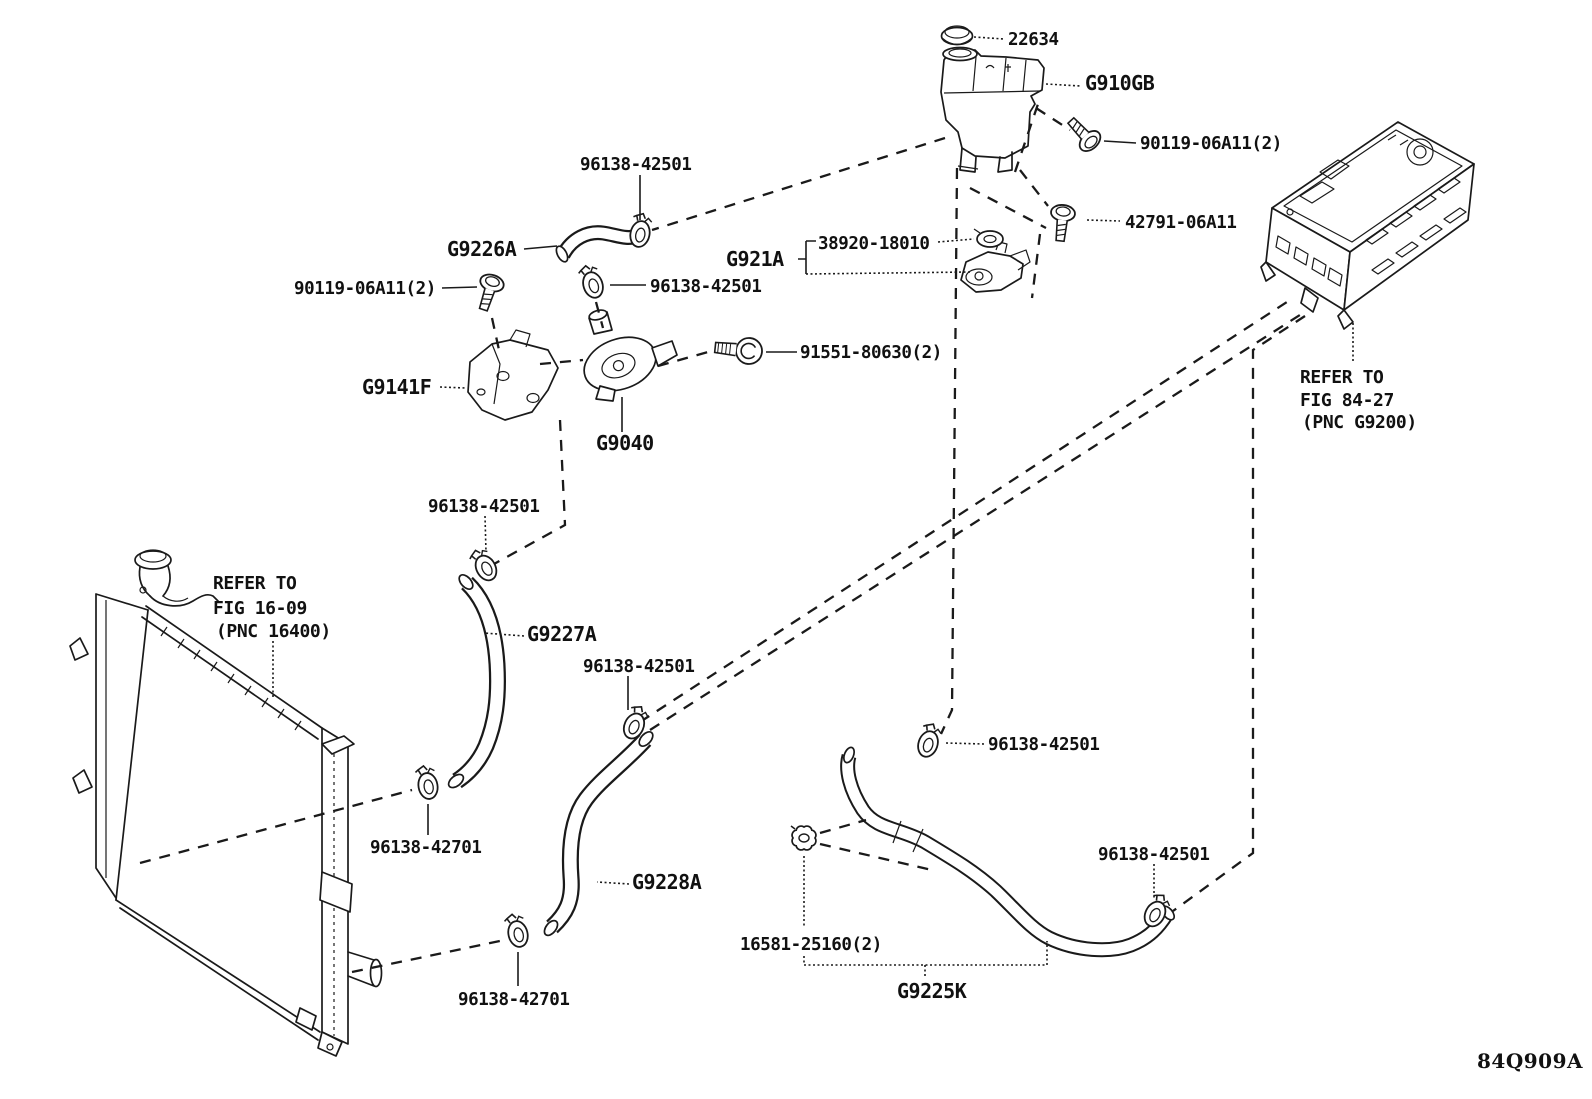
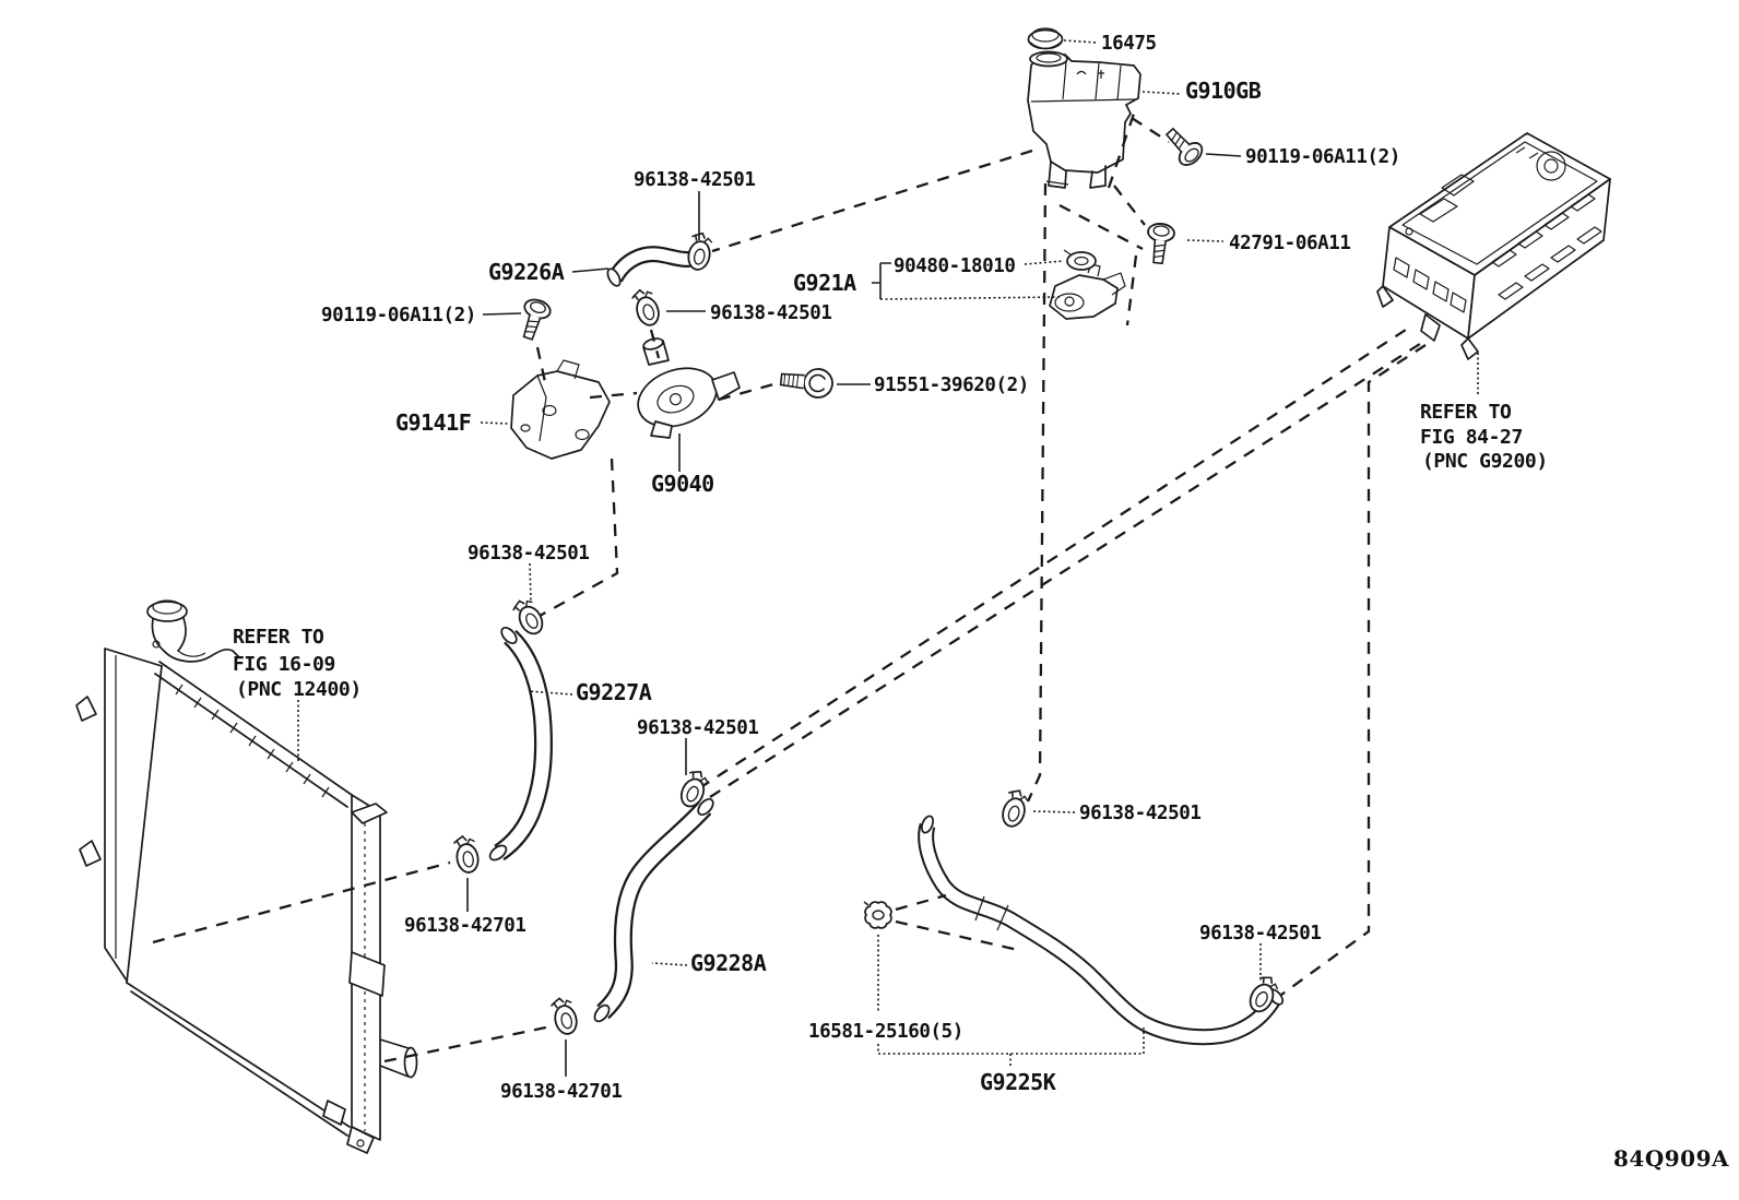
- 22634
+ 16475
  G910GB
  90119-06A11(2)
  42791-06A11
  96138-42501
  G9226A
- 38920-18010
+ 90480-18010
  G921A
  90119-06A11(2)
  96138-42501
- 91551-80630(2)
+ 91551-39620(2)
  G9141F
  G9040
  96138-42501
  G9227A
  96138-42501
  96138-42701
  G9228A
  96138-42701
  96138-42501
- 16581-25160(2)
+ 16581-25160(5)
  G9225K
  96138-42501
  REFER TO
  FIG 16-09
- (PNC 16400)
+ (PNC 12400)
  REFER TO
  FIG 84-27
  (PNC G9200)
  84Q909A
